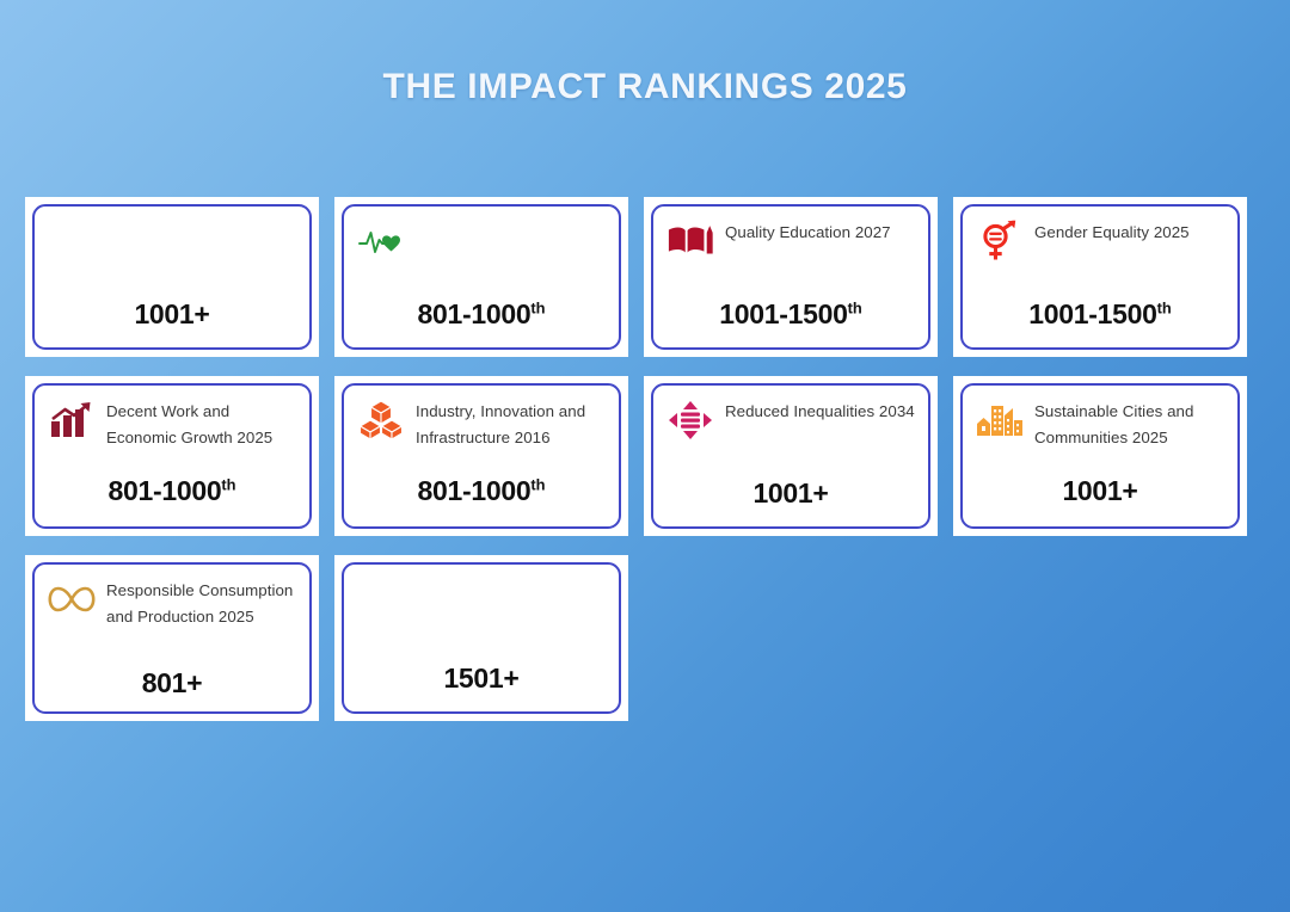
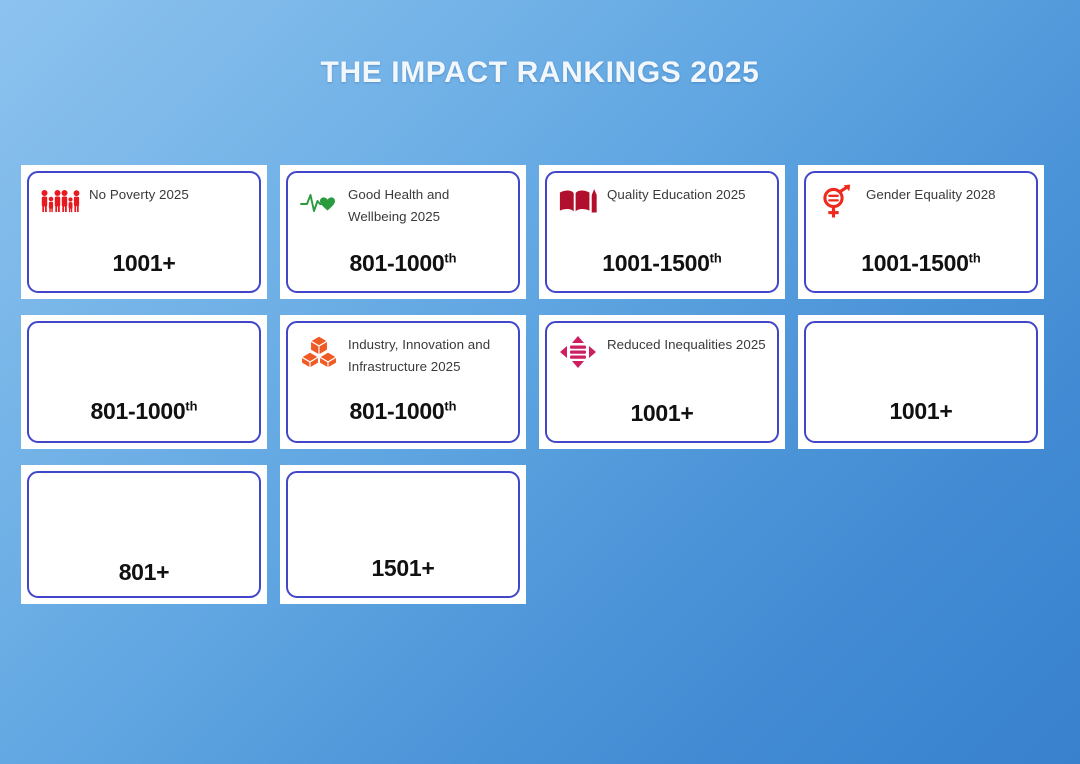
  THE IMPACT RANKINGS 2025
+ No Poverty 2025
  1001+
+ Good Health and Wellbeing 2025
  801-1000th
- Quality Education 2027
+ Quality Education 2025
  1001-1500th
- Gender Equality 2025
+ Gender Equality 2028
  1001-1500th
- Decent Work and Economic Growth 2025
  801-1000th
- Industry, Innovation and Infrastructure 2016
+ Industry, Innovation and Infrastructure 2025
  801-1000th
- Reduced Inequalities 2034
+ Reduced Inequalities 2025
  1001+
- Sustainable Cities and Communities 2025
  1001+
- Responsible Consumption and Production 2025
  801+
  1501+
